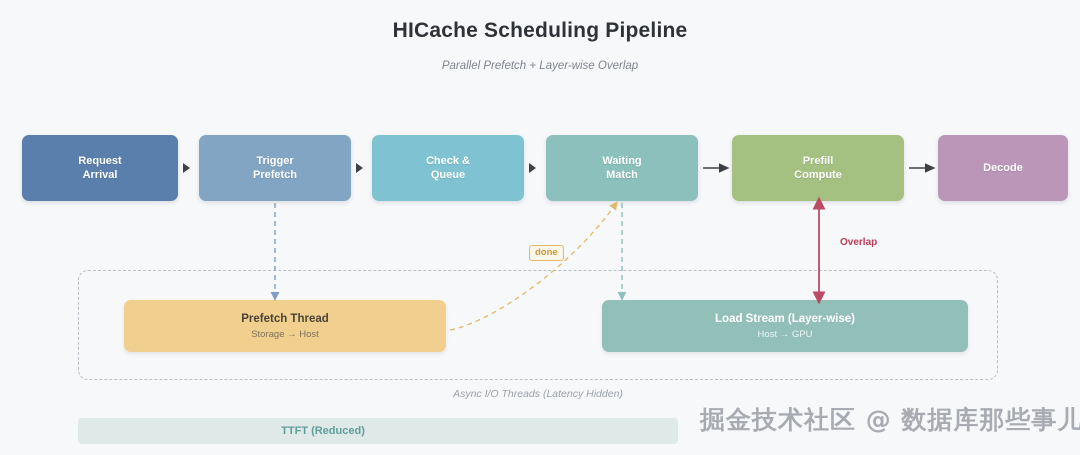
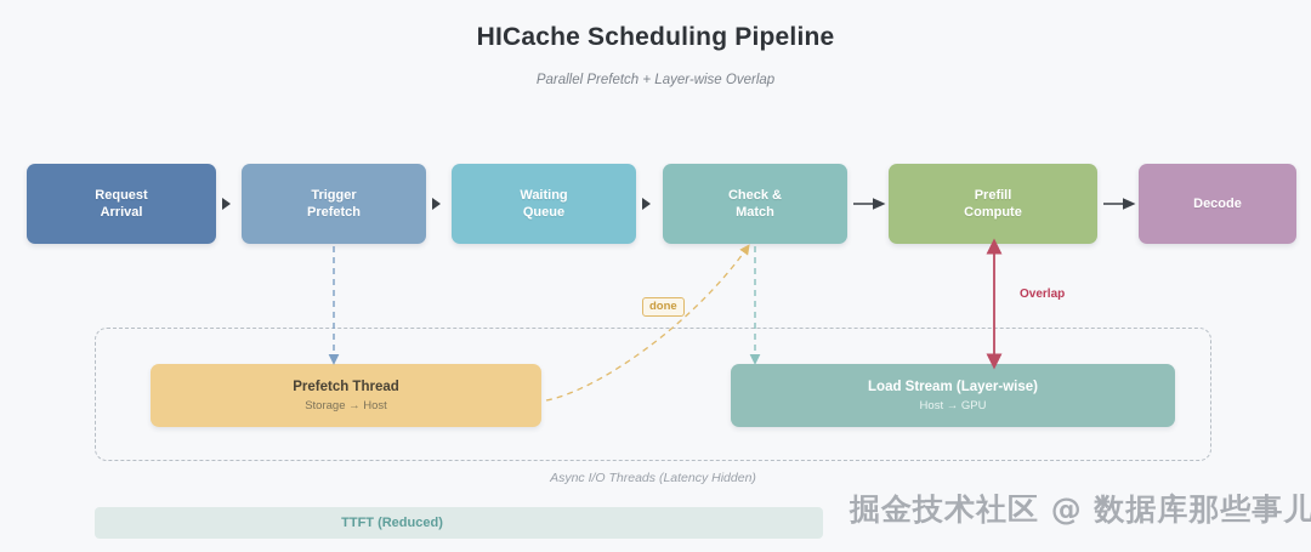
  HICache Scheduling Pipeline
  Parallel Prefetch + Layer-wise Overlap
  Request
  Arrival
  Trigger
  Prefetch
- Check &
+ Waiting
  Queue
- Waiting
+ Check &
  Match
  Prefill
  Compute
  Decode
  Async I/O Threads (Latency Hidden)
  Prefetch Thread
  Storage → Host
  Load Stream (Layer-wise)
  Host → GPU
  done
  Overlap
  TTFT (Reduced)
  掘金技术社区 @ 数据库那些事儿
